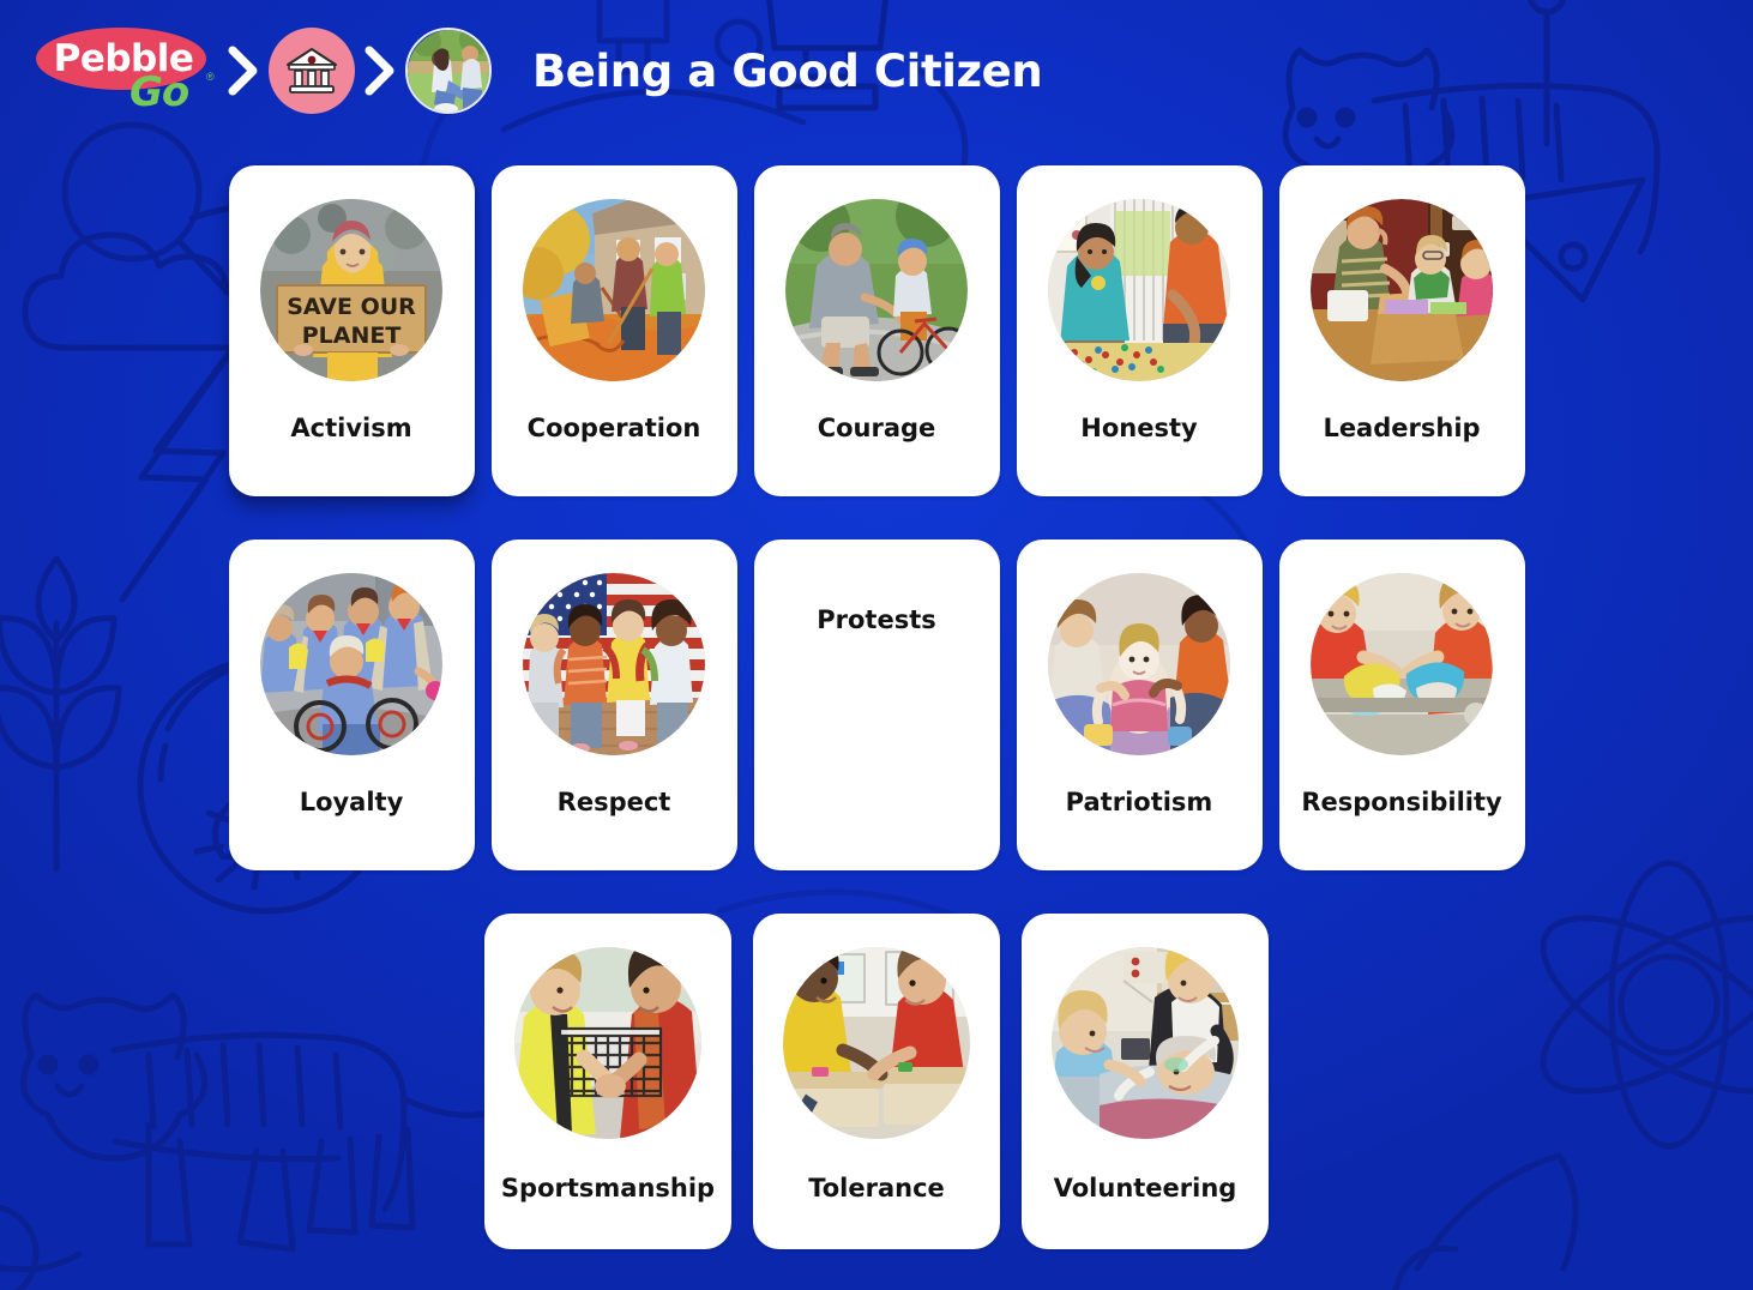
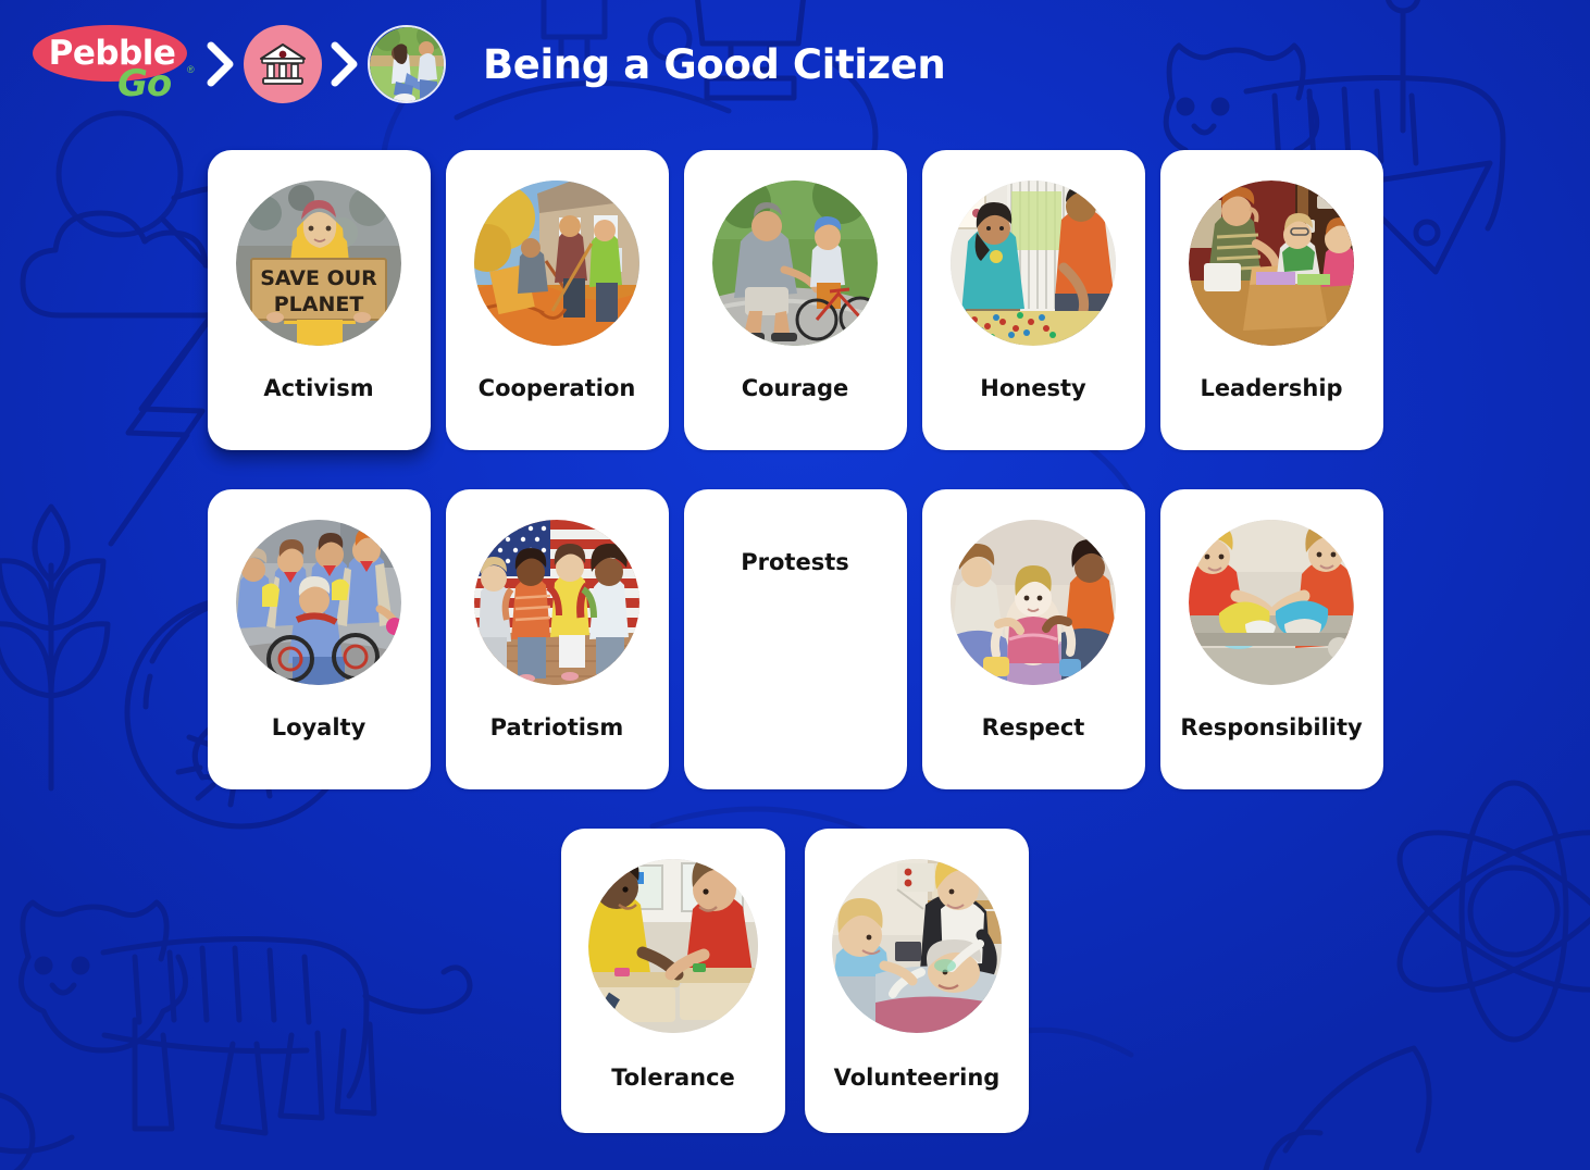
  Pebble
  Go
  ®
  Being a Good Citizen
  SAVE OUR
  PLANET
  Activism
  Cooperation
  Courage
  Honesty
  Leadership
  Loyalty
- Respect
+ Patriotism
  Protests
- Patriotism
+ Respect
  Responsibility
- Sportsmanship
  Tolerance
  Volunteering
